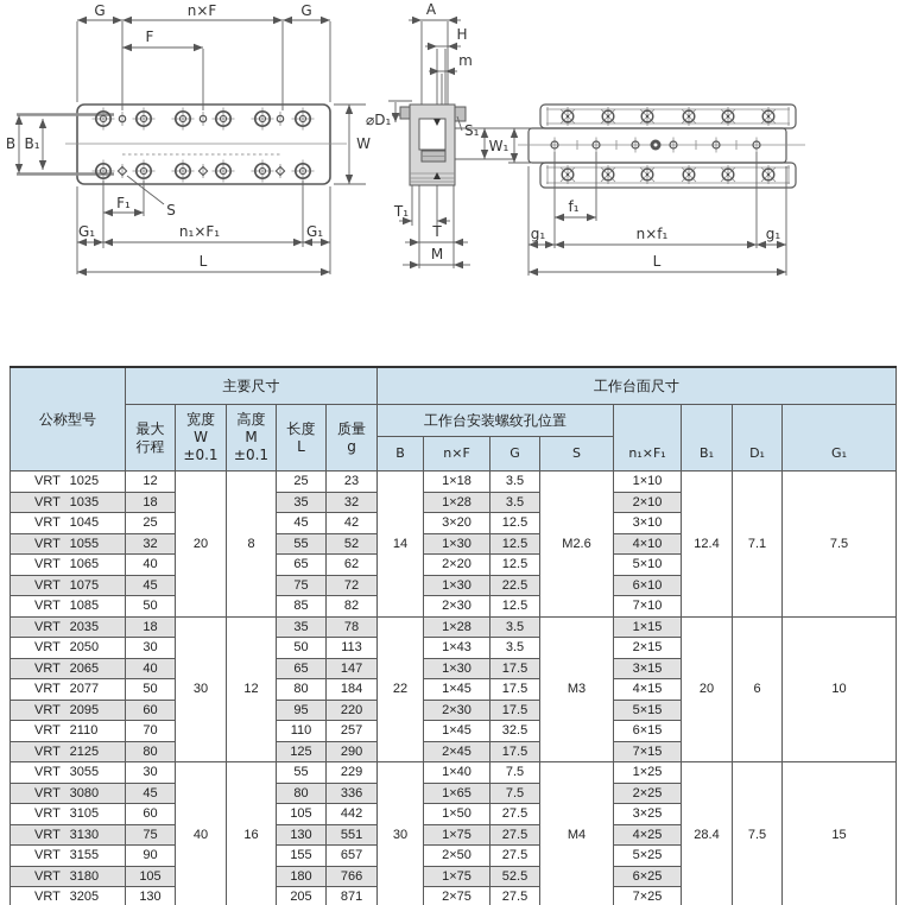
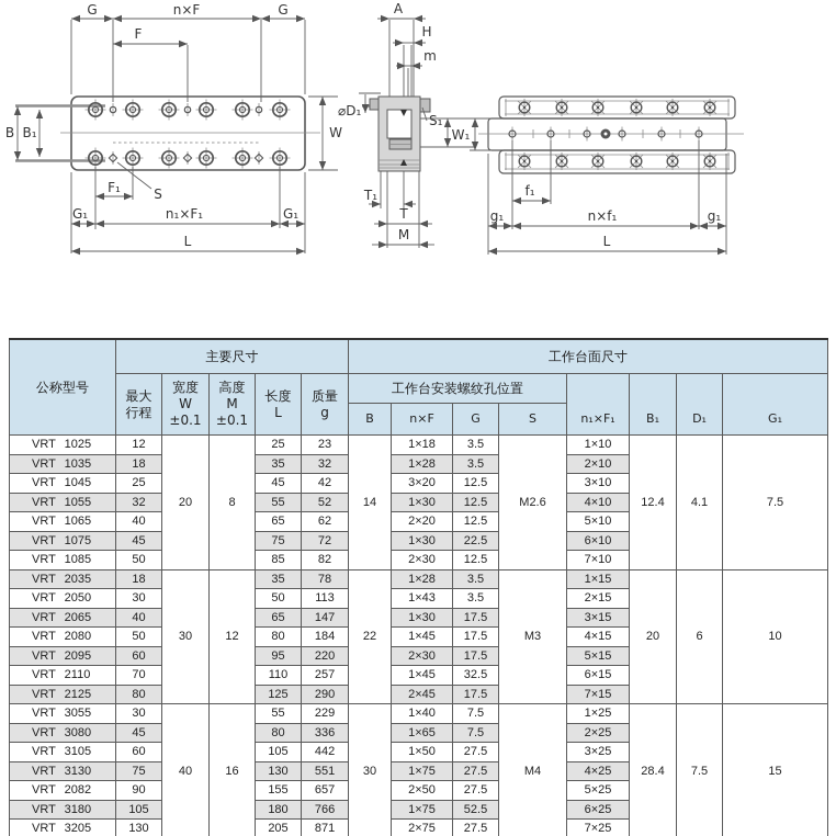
  G
  n×F
  G
  F
  B
  B₁
  F₁
  S
  G₁
  n₁×F₁
  G₁
  L
  W
  A
  H
  m
  ⌀D₁
  S₁
  W₁
  T₁
  T
  M
  f₁
  g₁
  n×f₁
  g₁
  L
  公称型号	主要尺寸	工作台面尺寸
  最大 行程	宽度 W ±0.1	高度 M ±0.1	长度 L	质量 g	工作台安装螺纹孔位置	n₁×F₁	B₁	D₁	G₁
  B	n×F	G	S
- VRT 1025	12	20	8	25	23	14	1×18	3.5	M2.6	1×10	12.4	7.1	7.5
+ VRT 1025	12	20	8	25	23	14	1×18	3.5	M2.6	1×10	12.4	4.1	7.5
  VRT 1035	18	35	32	1×28	3.5	2×10
  VRT 1045	25	45	42	3×20	12.5	3×10
  VRT 1055	32	55	52	1×30	12.5	4×10
  VRT 1065	40	65	62	2×20	12.5	5×10
  VRT 1075	45	75	72	1×30	22.5	6×10
  VRT 1085	50	85	82	2×30	12.5	7×10
  VRT 2035	18	30	12	35	78	22	1×28	3.5	M3	1×15	20	6	10
  VRT 2050	30	50	113	1×43	3.5	2×15
  VRT 2065	40	65	147	1×30	17.5	3×15
- VRT 2077	50	80	184	1×45	17.5	4×15
+ VRT 2080	50	80	184	1×45	17.5	4×15
  VRT 2095	60	95	220	2×30	17.5	5×15
  VRT 2110	70	110	257	1×45	32.5	6×15
  VRT 2125	80	125	290	2×45	17.5	7×15
  VRT 3055	30	40	16	55	229	30	1×40	7.5	M4	1×25	28.4	7.5	15
  VRT 3080	45	80	336	1×65	7.5	2×25
  VRT 3105	60	105	442	1×50	27.5	3×25
  VRT 3130	75	130	551	1×75	27.5	4×25
- VRT 3155	90	155	657	2×50	27.5	5×25
+ VRT 2082	90	155	657	2×50	27.5	5×25
  VRT 3180	105	180	766	1×75	52.5	6×25
  VRT 3205	130	205	871	2×75	27.5	7×25
